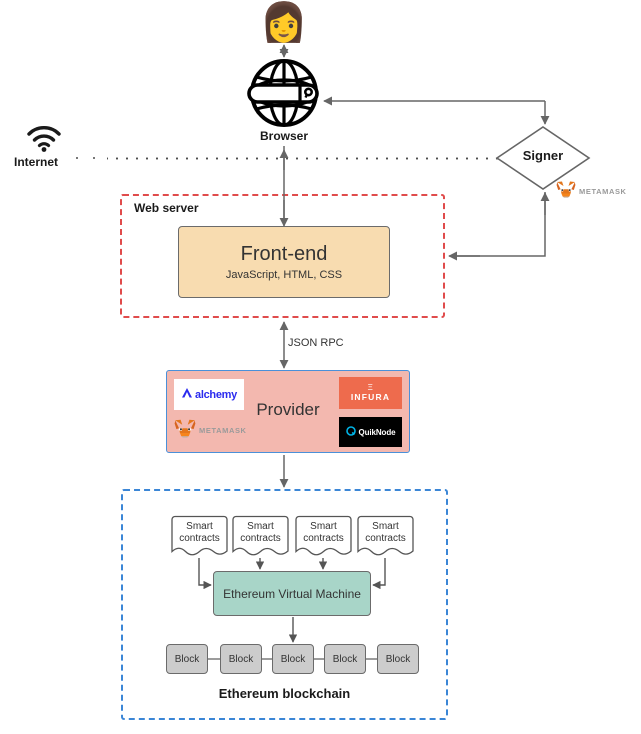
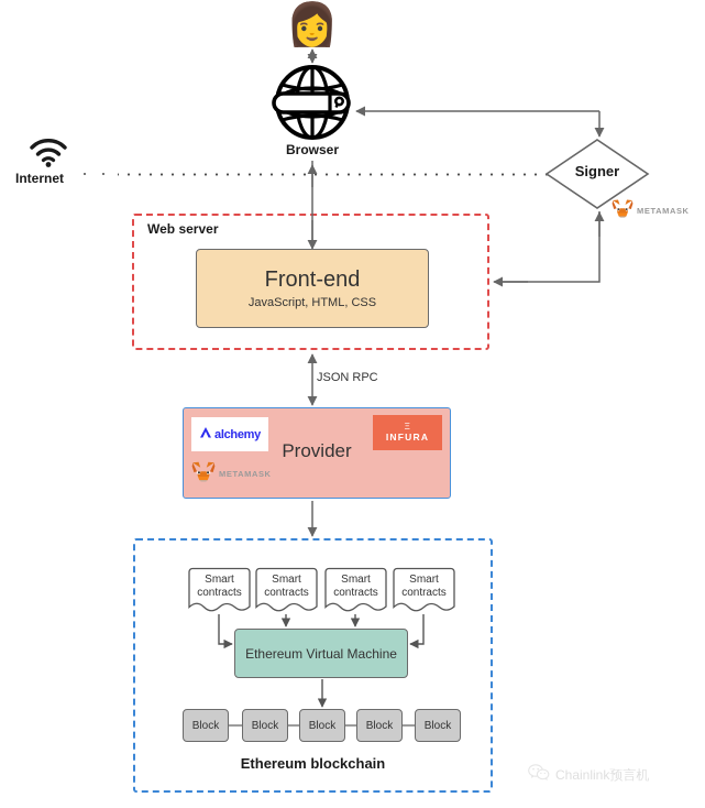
  👩
  Browser
  Internet
  Signer
  METAMASK
  Web server
  Front-end
  JavaScript, HTML, CSS
  JSON RPC
  Provider
  alchemy
  METAMASK
  Ξ
  INFURA
- QuikNode
  Ethereum blockchain
  Smart
  contracts
  Smart
  contracts
  Smart
  contracts
  Smart
  contracts
  Ethereum Virtual Machine
  Block
  Block
  Block
  Block
  Block
+ Chainlink预言机
